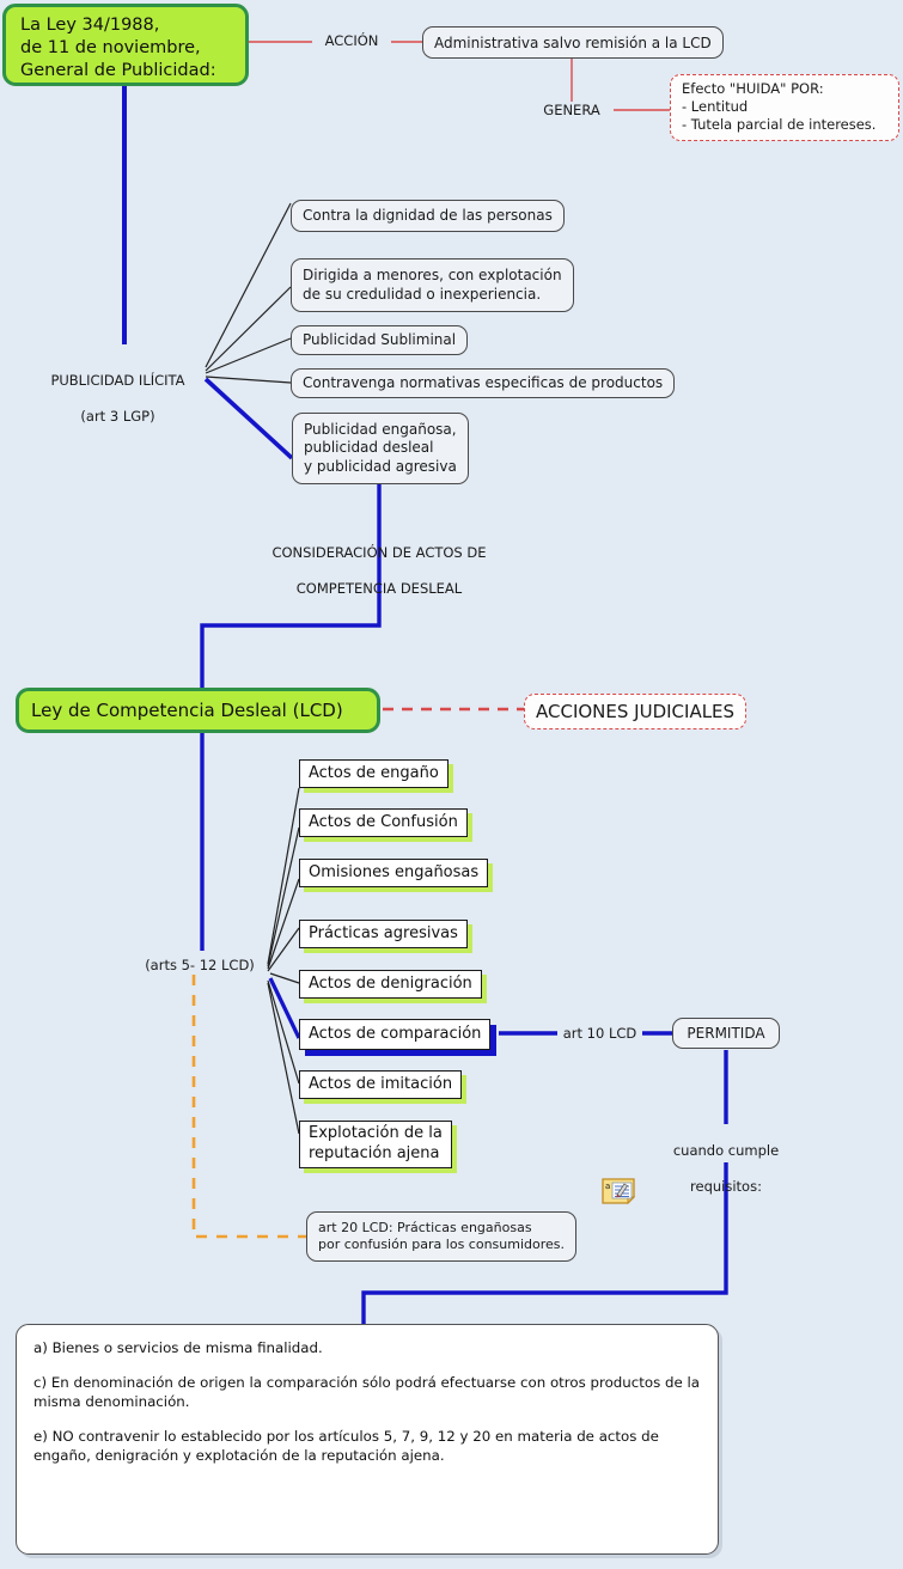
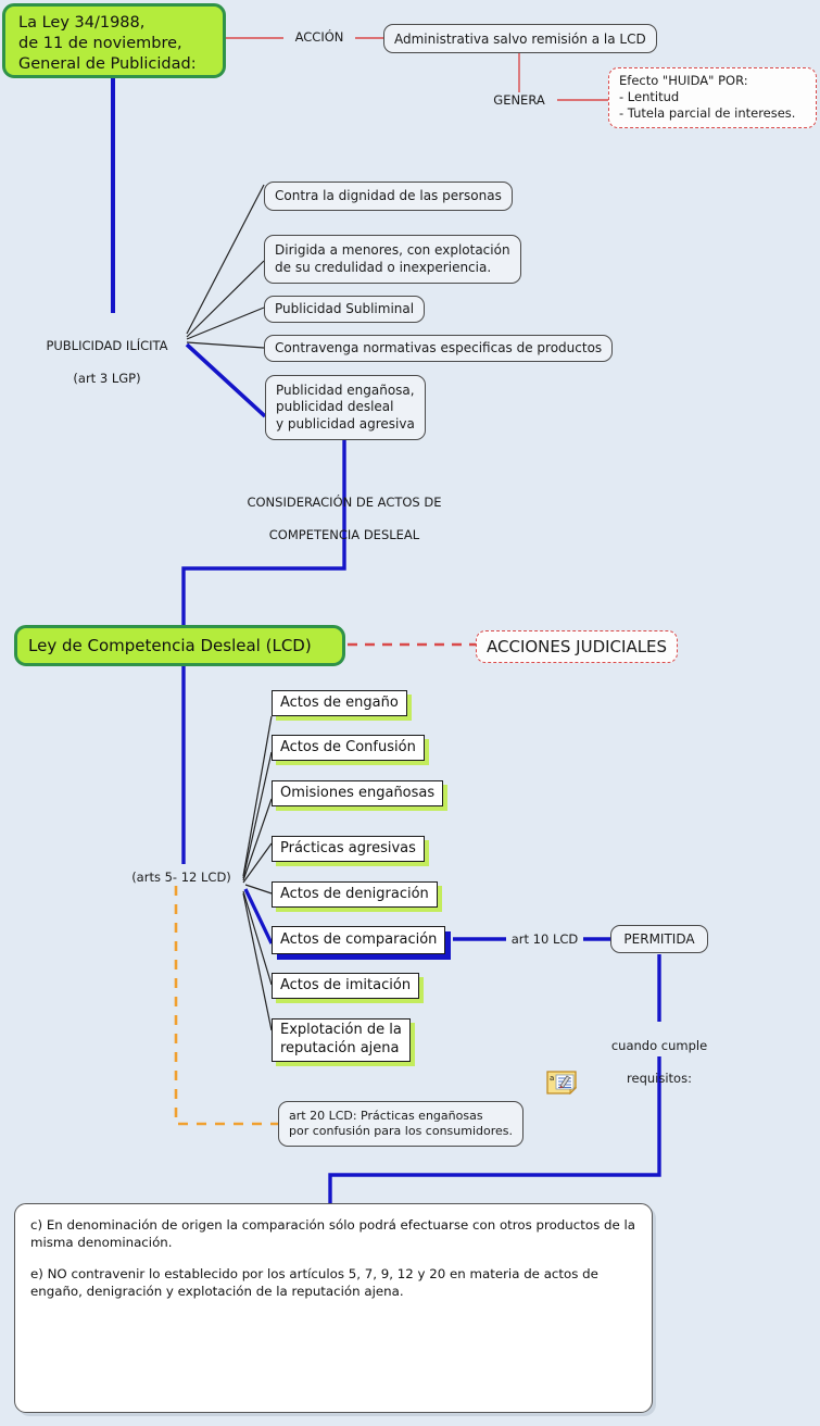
  La Ley 34/1988,
  de 11 de noviembre,
  General de Publicidad:
  ACCIÓN
  Administrativa salvo remisión a la LCD
  GENERA
  Efecto "HUIDA" POR:
  - Lentitud
  - Tutela parcial de intereses.
  PUBLICIDAD ILÍCITA
  (art 3 LGP)
  Contra la dignidad de las personas
  Dirigida a menores, con explotación
  de su credulidad o inexperiencia.
  Publicidad Subliminal
  Contravenga normativas especificas de productos
  Publicidad engañosa,
  publicidad desleal
  y publicidad agresiva
  CONSIDERACIÓN DE ACTOS DE
  COMPETENCIA DESLEAL
  Ley de Competencia Desleal (LCD)
  ACCIONES JUDICIALES
  (arts 5- 12 LCD)
  Actos de engaño
  Actos de Confusión
  Omisiones engañosas
  Prácticas agresivas
  Actos de denigración
  Actos de comparación
  Actos de imitación
  Explotación de la
  reputación ajena
  art 10 LCD
  PERMITIDA
  cuando cumple
  requisitos:
  a
  art 20 LCD: Prácticas engañosas
  por confusión para los consumidores.
- a) Bienes o servicios de misma finalidad.
  c) En denominación de origen la comparación sólo podrá efectuarse con otros productos de la
  misma denominación.
  e) NO contravenir lo establecido por los artículos 5, 7, 9, 12 y 20 en materia de actos de
  engaño, denigración y explotación de la reputación ajena.
